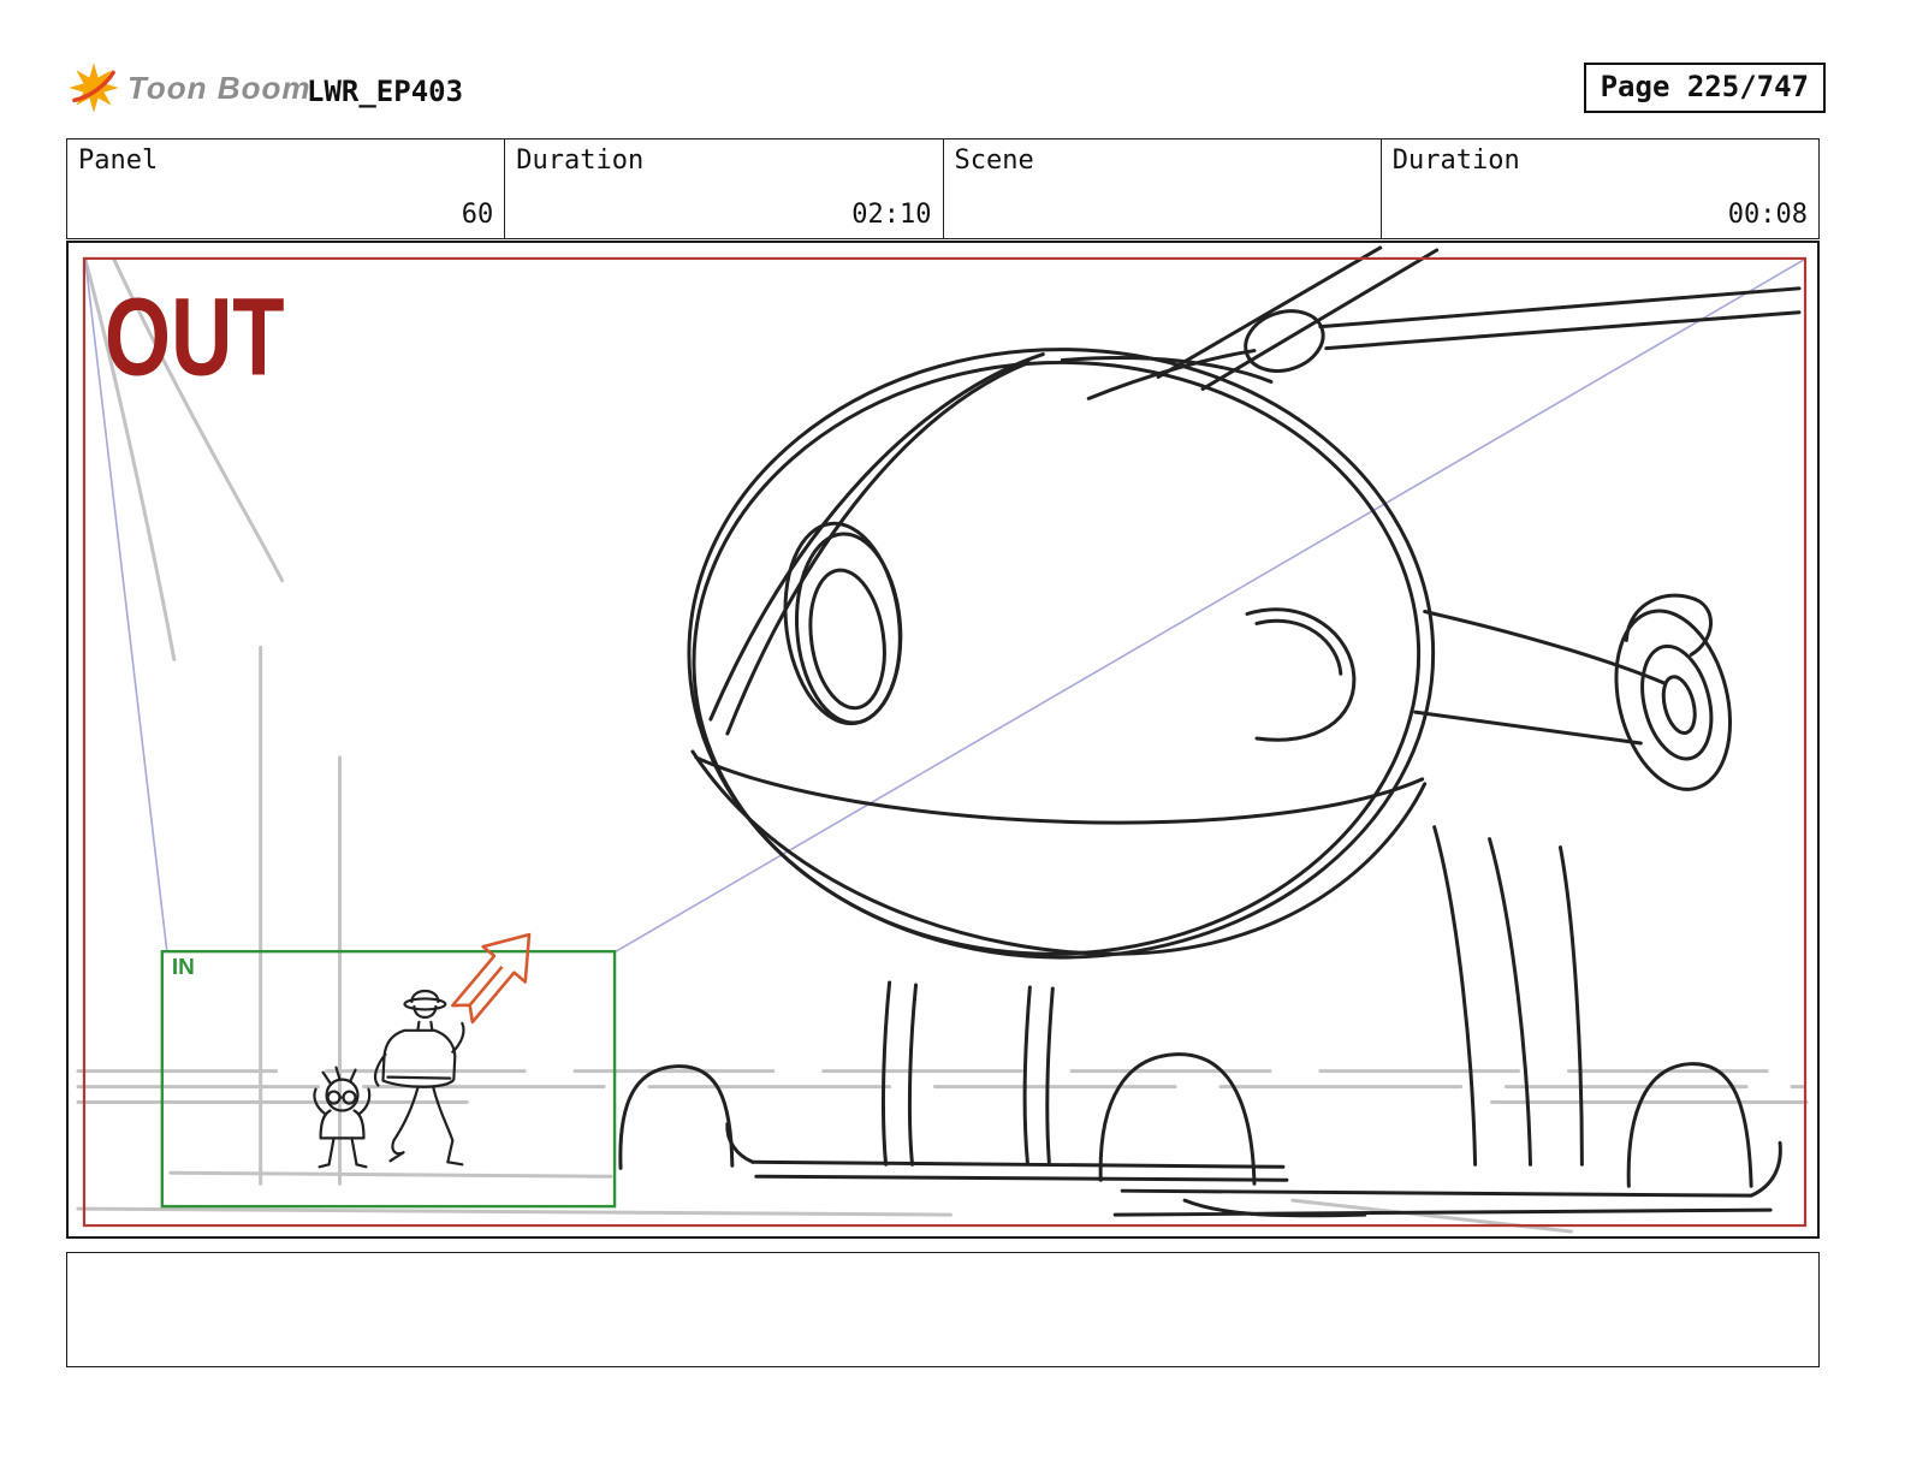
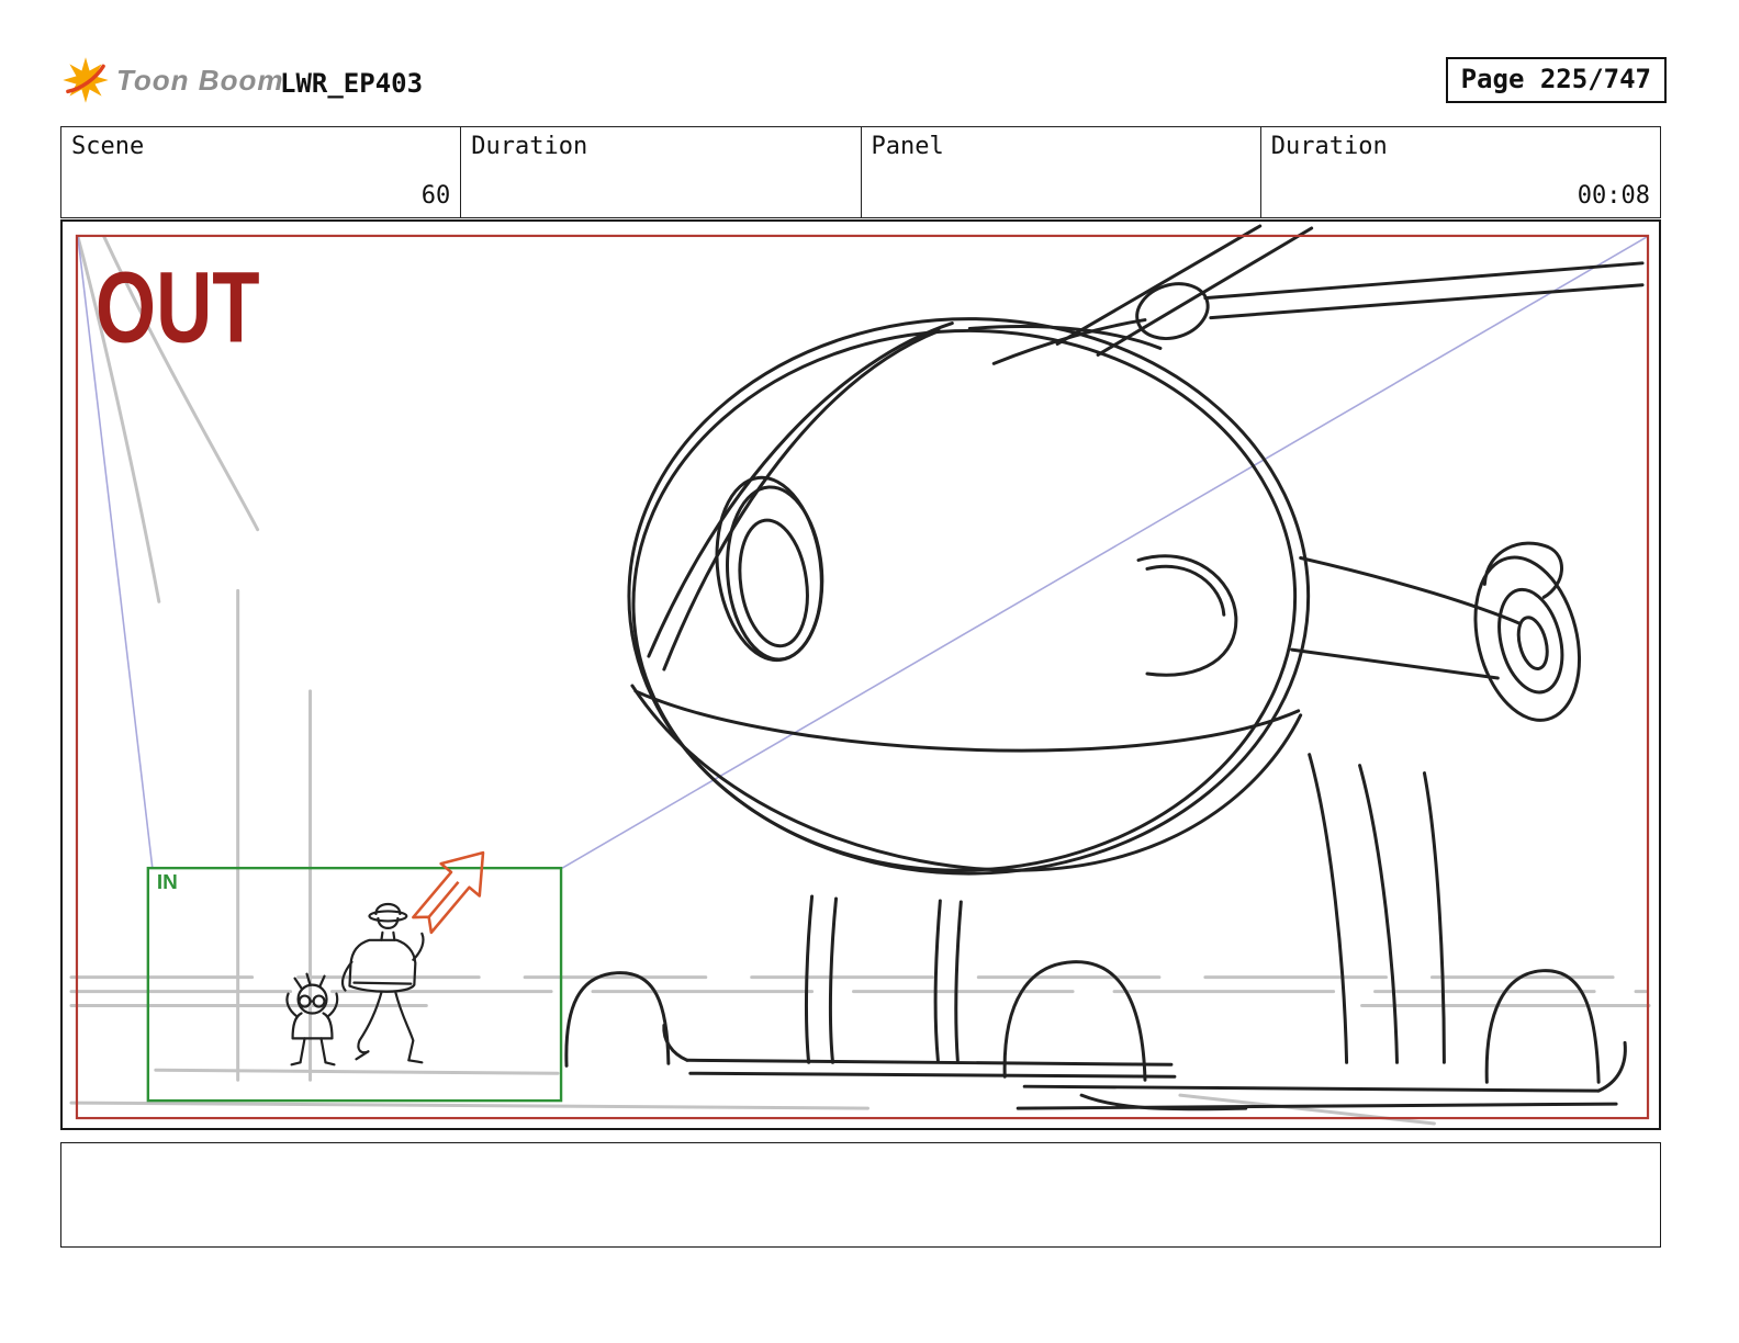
  Toon Boom
  LWR_EP403
  Page 225/747
- Panel
+ Scene
  60
  Duration
- 02:10
- Scene
+ Panel
  Duration
  00:08
  IN
  OUT
